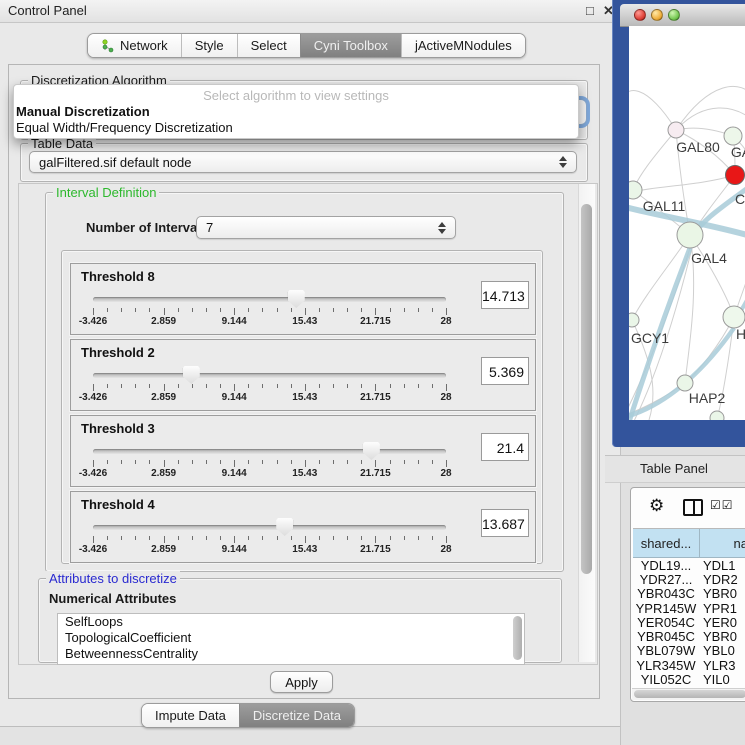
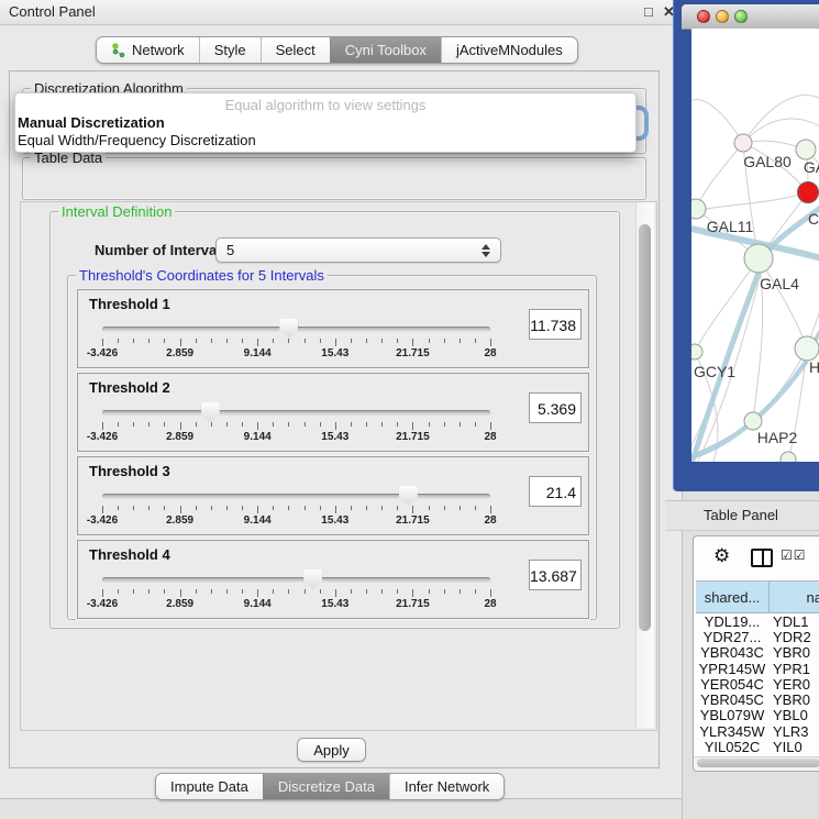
  Control Panel
  □
  ✕
  Network
  Style
  Select
  Cyni Toolbox
  jActiveMNodules
  Discretization Algorithm
- Select algorithm to view settings
+ Equal algorithm to view settings
  Manual Discretization
  Equal Width/Frequency Discretization
  Table Data
- galFiltered.sif default node
  Interval Definition
  Number of Interva
- 7
+ 5
+ Threshold's Coordinates for 5 Intervals
- Threshold 8
+ Threshold 1
  -3.426
  2.859
  9.144
  15.43
  21.715
  28
- 14.713
+ 11.738
  Threshold 2
  -3.426
  2.859
  9.144
  15.43
  21.715
  28
  5.369
  Threshold 3
  -3.426
  2.859
  9.144
  15.43
  21.715
  28
  21.4
  Threshold 4
  -3.426
  2.859
  9.144
  15.43
  21.715
  28
  13.687
- Attributes to discretize
- Numerical Attributes
- SelfLoops
- TopologicalCoefficient
- BetweennessCentrality
  Apply
  Impute Data
  Discretize Data
+ Infer Network
  GAL80
  C
  GAL11
  GAL4
  GCY1
  H
  HAP2
  Table Panel
  ⚙
  ☑☑
  shared...
  na
  YDL19...
  YDL1
  YDR27...
  YDR2
  YBR043C
  YBR0
  YPR145W
  YPR1
  YER054C
  YER0
  YBR045C
  YBR0
  YBL079W
  YBL0
  YLR345W
  YLR3
  YIL052C
  YIL0
